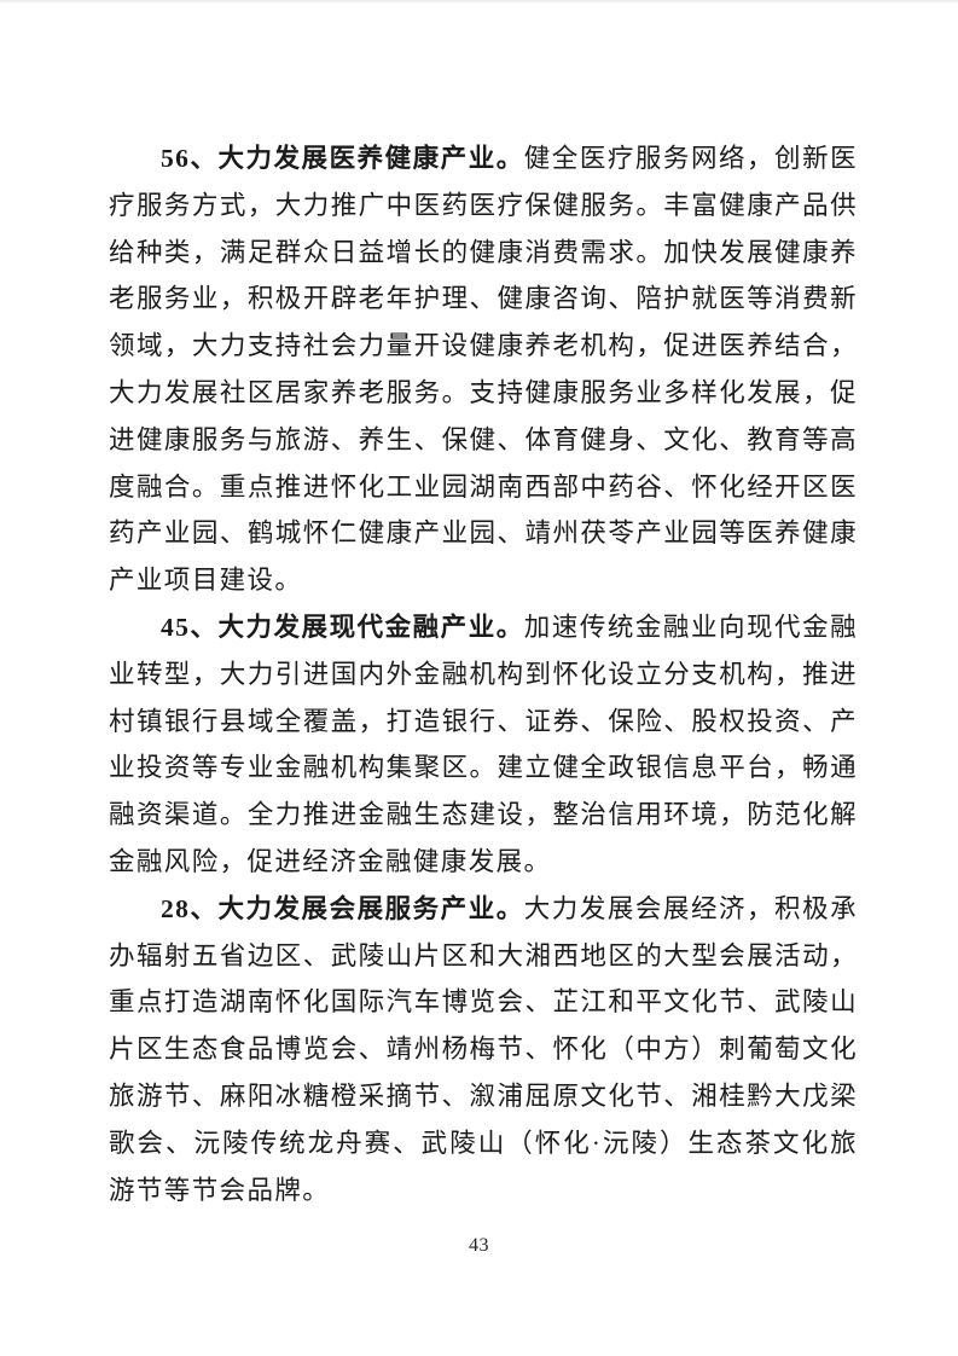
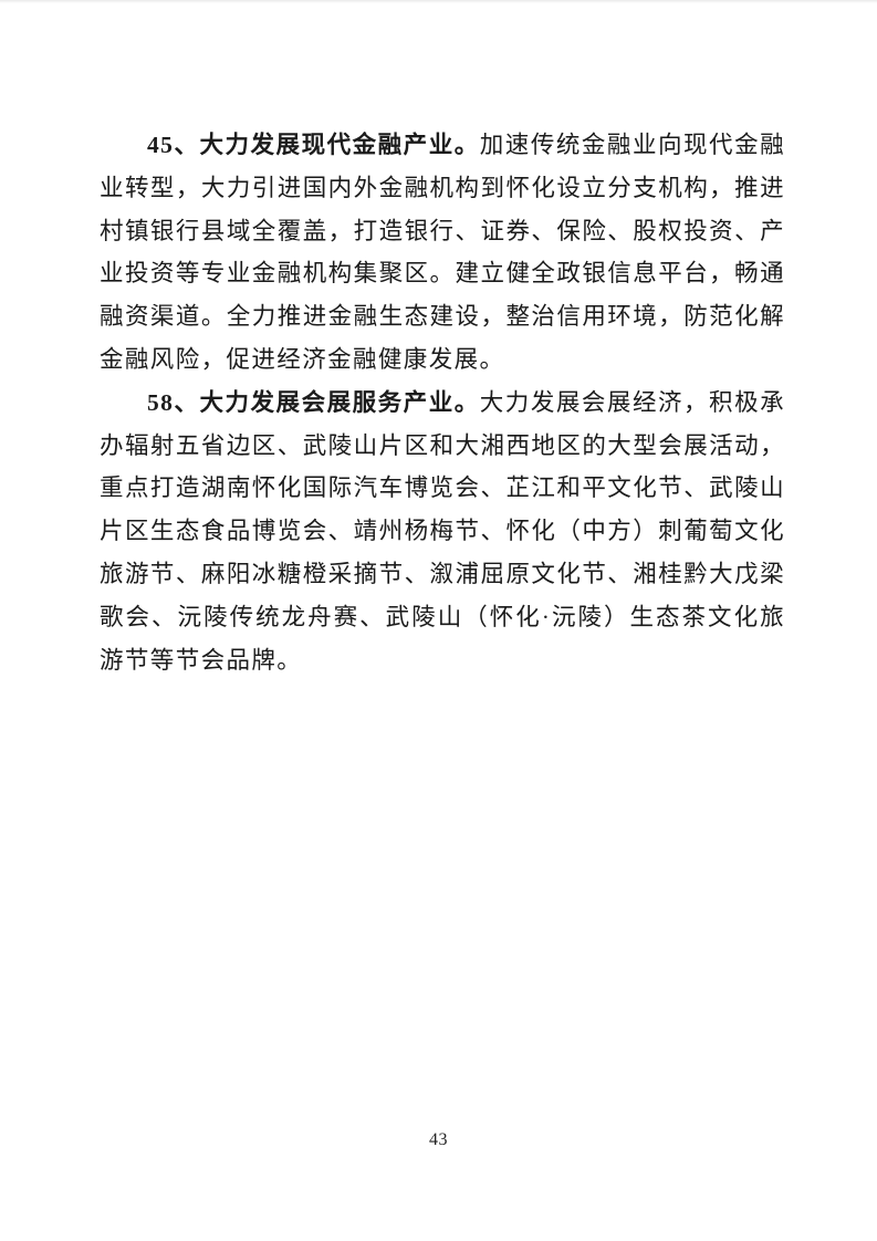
- 56、大力发展医养健康产业。健全医疗服务网络，创新医疗服务方式，大力推广中医药医疗保健服务。丰富健康产品供给种类，满足群众日益增长的健康消费需求。加快发展健康养老服务业，积极开辟老年护理、健康咨询、陪护就医等消费新领域，大力支持社会力量开设健康养老机构，促进医养结合，大力发展社区居家养老服务。支持健康服务业多样化发展，促进健康服务与旅游、养生、保健、体育健身、文化、教育等高度融合。重点推进怀化工业园湖南西部中药谷、怀化经开区医药产业园、鹤城怀仁健康产业园、靖州茯苓产业园等医养健康产业项目建设。
  45、大力发展现代金融产业。加速传统金融业向现代金融业转型，大力引进国内外金融机构到怀化设立分支机构，推进村镇银行县域全覆盖，打造银行、证券、保险、股权投资、产业投资等专业金融机构集聚区。建立健全政银信息平台，畅通融资渠道。全力推进金融生态建设，整治信用环境，防范化解金融风险，促进经济金融健康发展。
- 28、大力发展会展服务产业。大力发展会展经济，积极承办辐射五省边区、武陵山片区和大湘西地区的大型会展活动，重点打造湖南怀化国际汽车博览会、芷江和平文化节、武陵山片区生态食品博览会、靖州杨梅节、怀化（中方）刺葡萄文化旅游节、麻阳冰糖橙采摘节、溆浦屈原文化节、湘桂黔大戊梁歌会、沅陵传统龙舟赛、武陵山（怀化·沅陵）生态茶文化旅游节等节会品牌。
+ 58、大力发展会展服务产业。大力发展会展经济，积极承办辐射五省边区、武陵山片区和大湘西地区的大型会展活动，重点打造湖南怀化国际汽车博览会、芷江和平文化节、武陵山片区生态食品博览会、靖州杨梅节、怀化（中方）刺葡萄文化旅游节、麻阳冰糖橙采摘节、溆浦屈原文化节、湘桂黔大戊梁歌会、沅陵传统龙舟赛、武陵山（怀化·沅陵）生态茶文化旅游节等节会品牌。
  43
